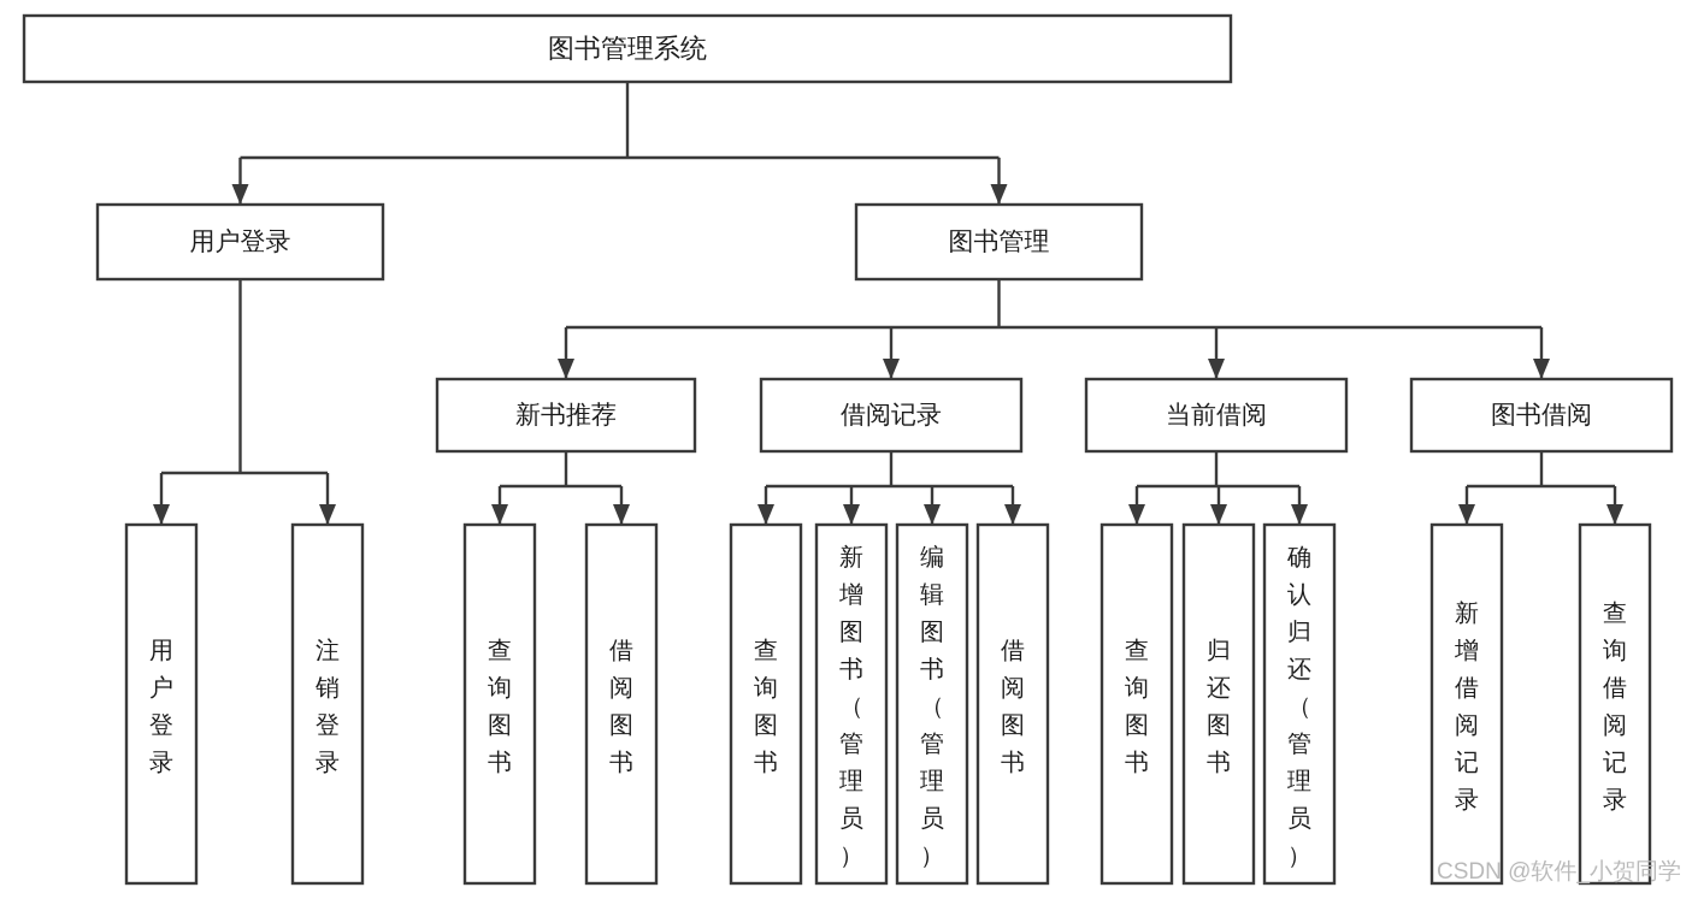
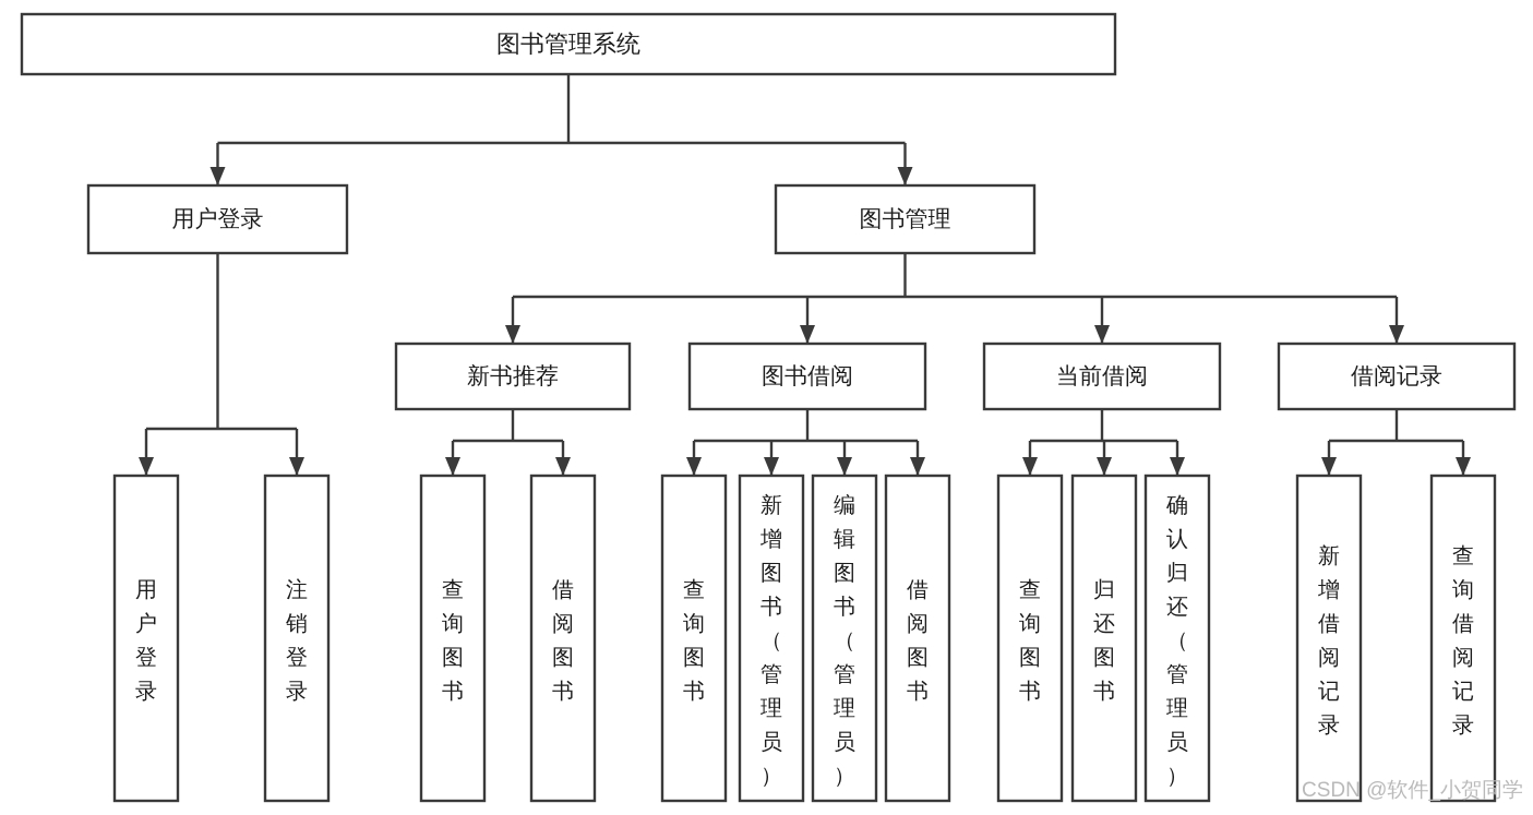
  图书管理系统
  用户登录
  图书管理
  新书推荐
- 借阅记录
+ 图书借阅
  当前借阅
- 图书借阅
+ 借阅记录
  用户登录
  注销登录
  查询图书
  借阅图书
  查询图书
  新增图书（管理员）
  编辑图书（管理员）
  借阅图书
  查询图书
  归还图书
  确认归还（管理员）
  新增借阅记录
  查询借阅记录
  CSDN @软件_小贺同学
